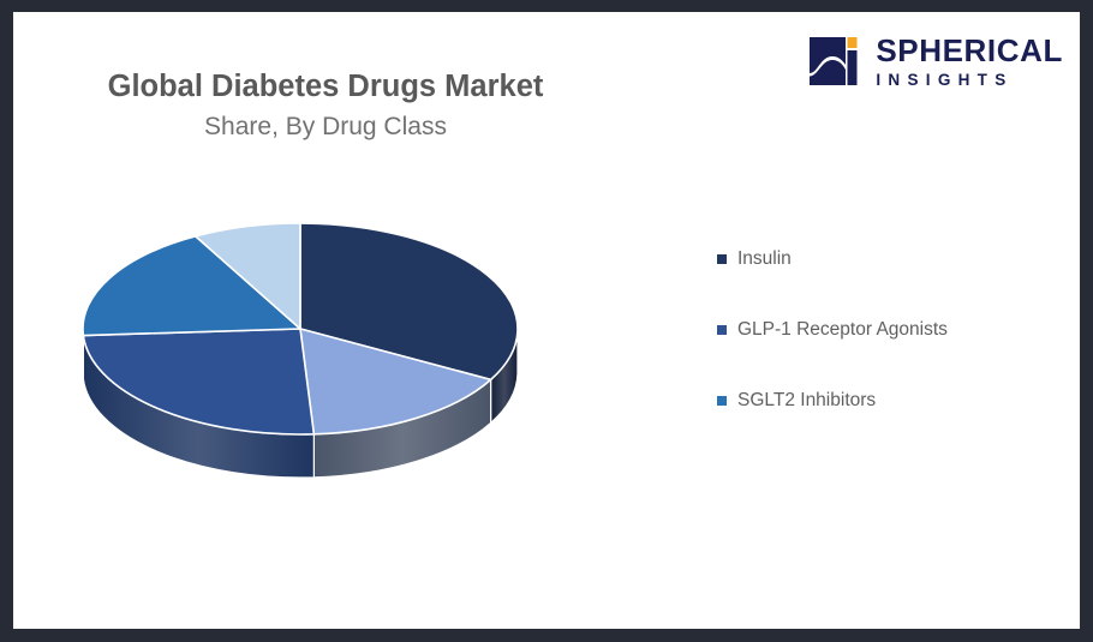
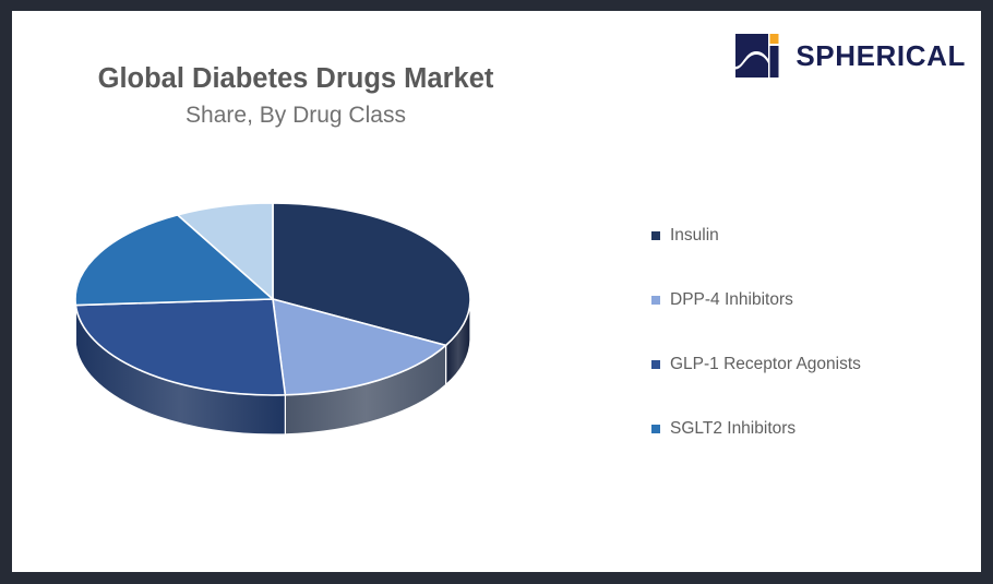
  SPHERICAL
- INSIGHTS
  Global Diabetes Drugs Market
  Share, By Drug Class
  Insulin
+ DPP-4 Inhibitors
  GLP-1 Receptor Agonists
  SGLT2 Inhibitors
